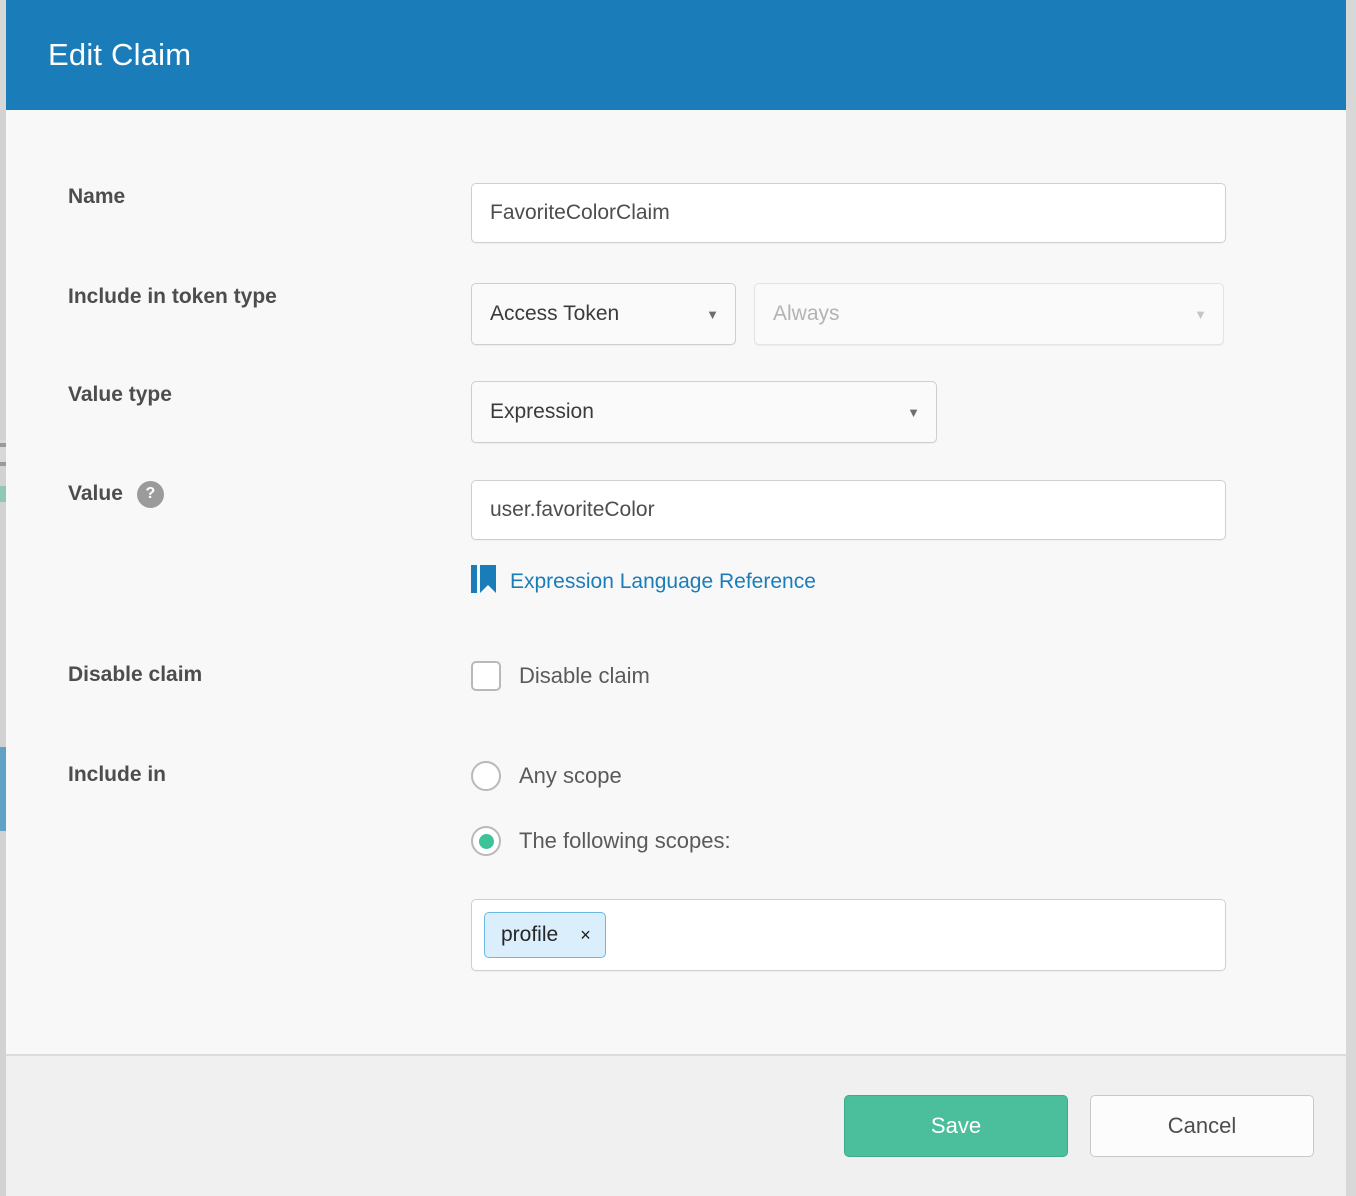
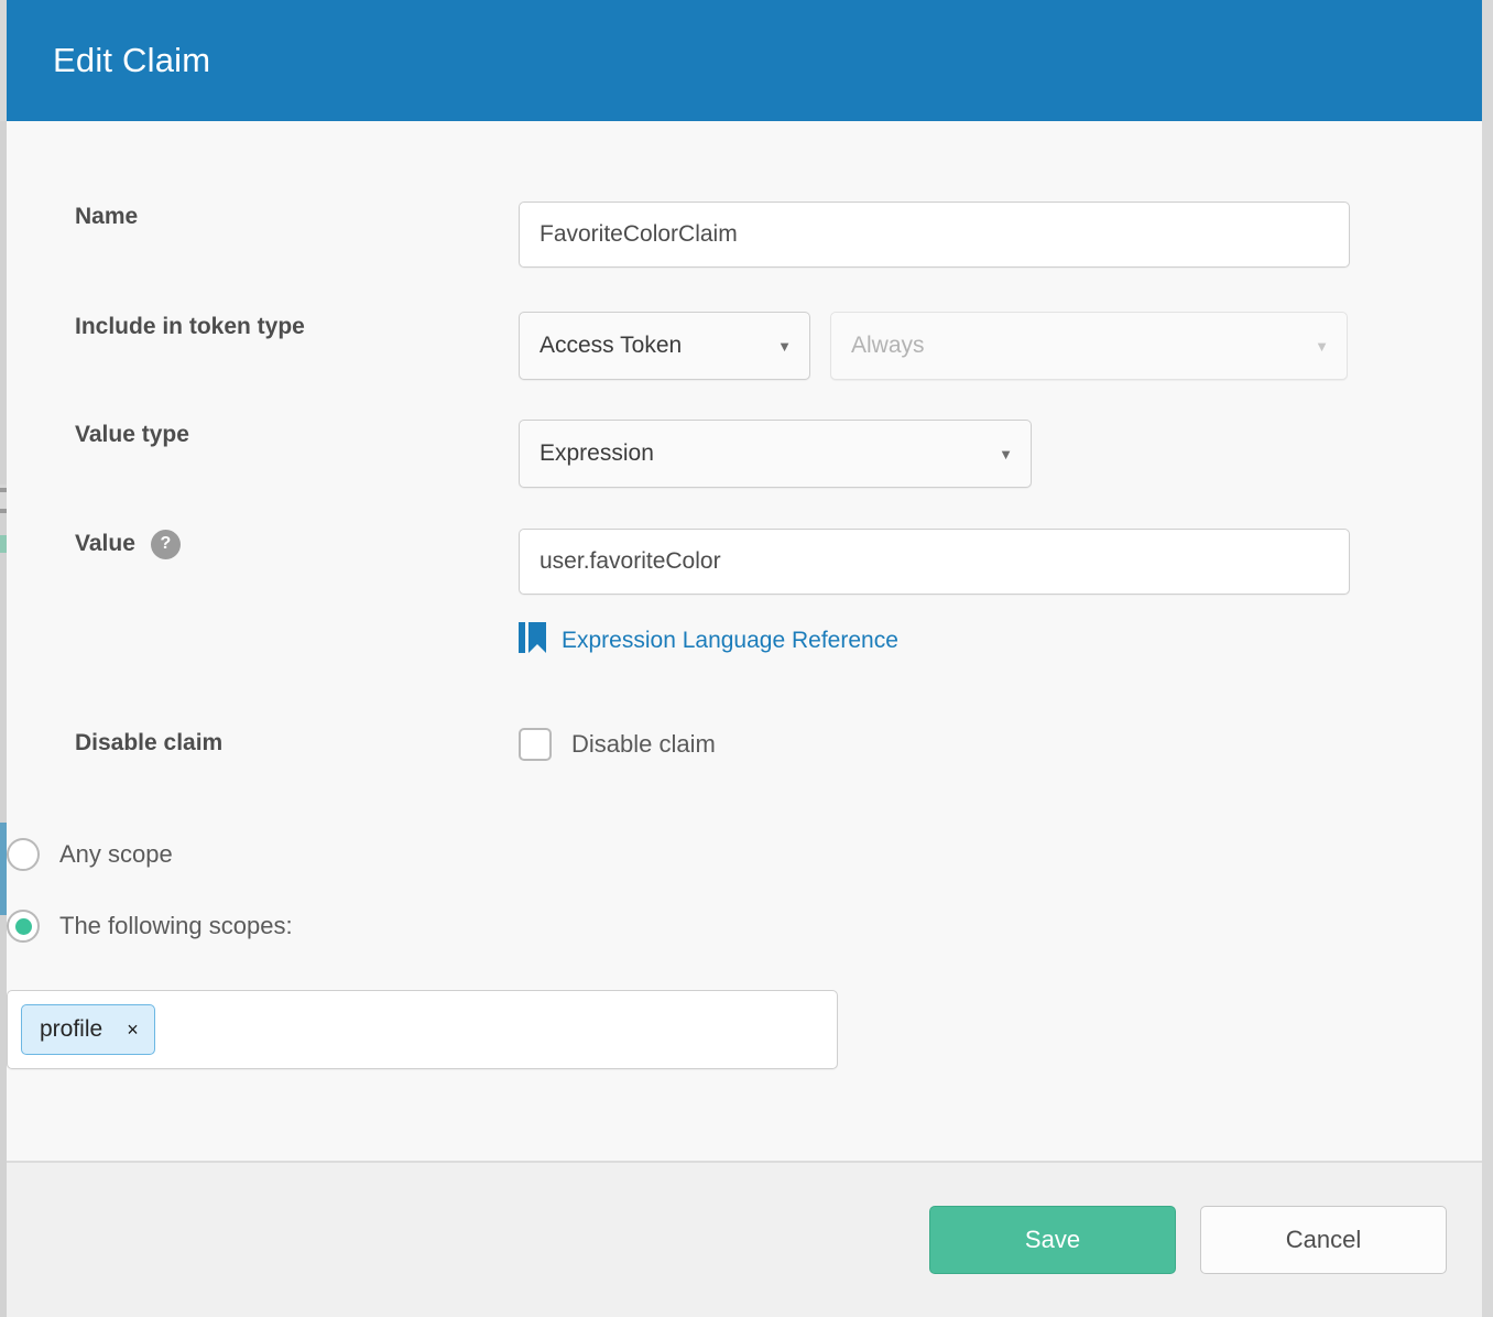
  Edit Claim
  Name
  FavoriteColorClaim
  Include in token type
  Access Token
  ▼
  Always
  ▼
  Value type
  Expression
  ▼
  Value
  ?
  user.favoriteColor
  Expression Language Reference
  Disable claim
  Disable claim
- Include in
  Any scope
  The following scopes:
  profile
  ×
  Save
  Cancel
